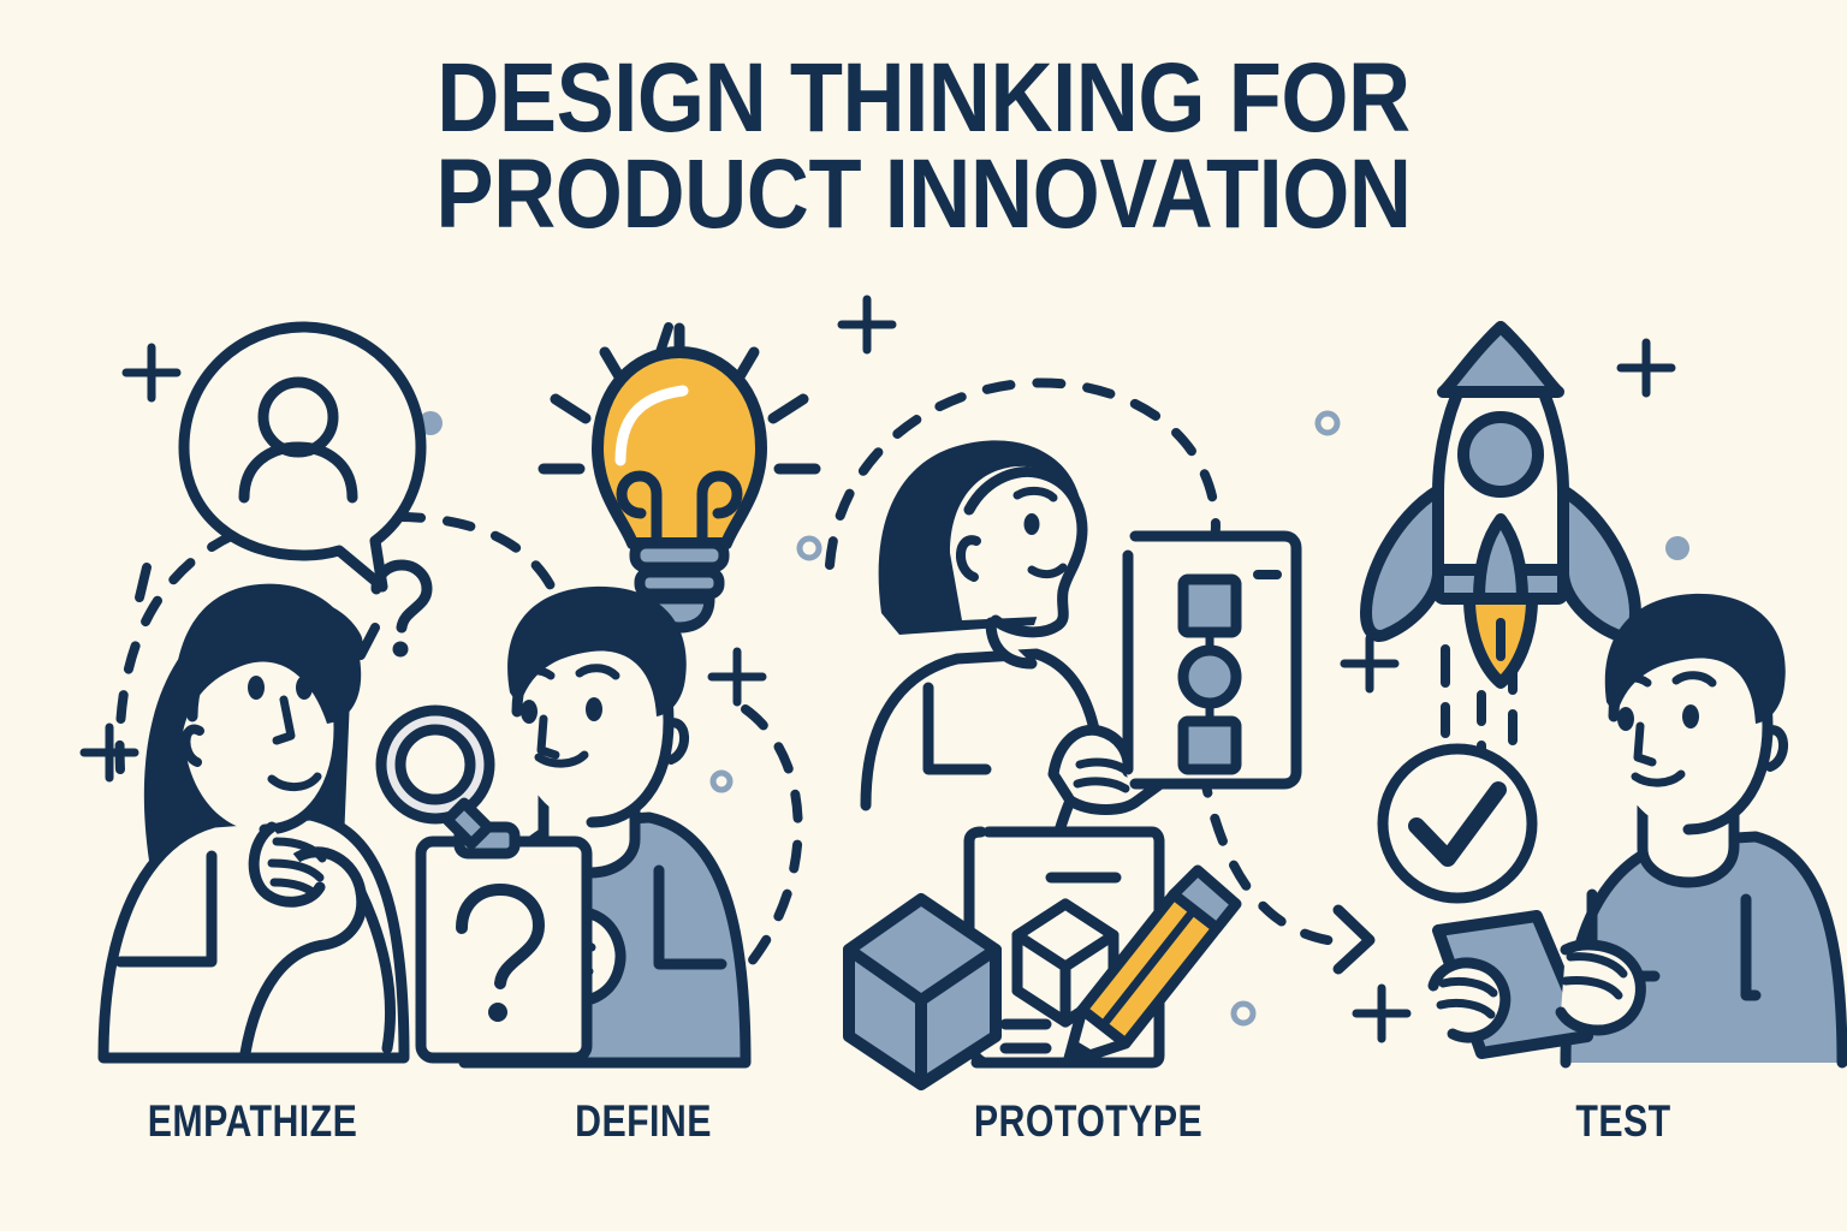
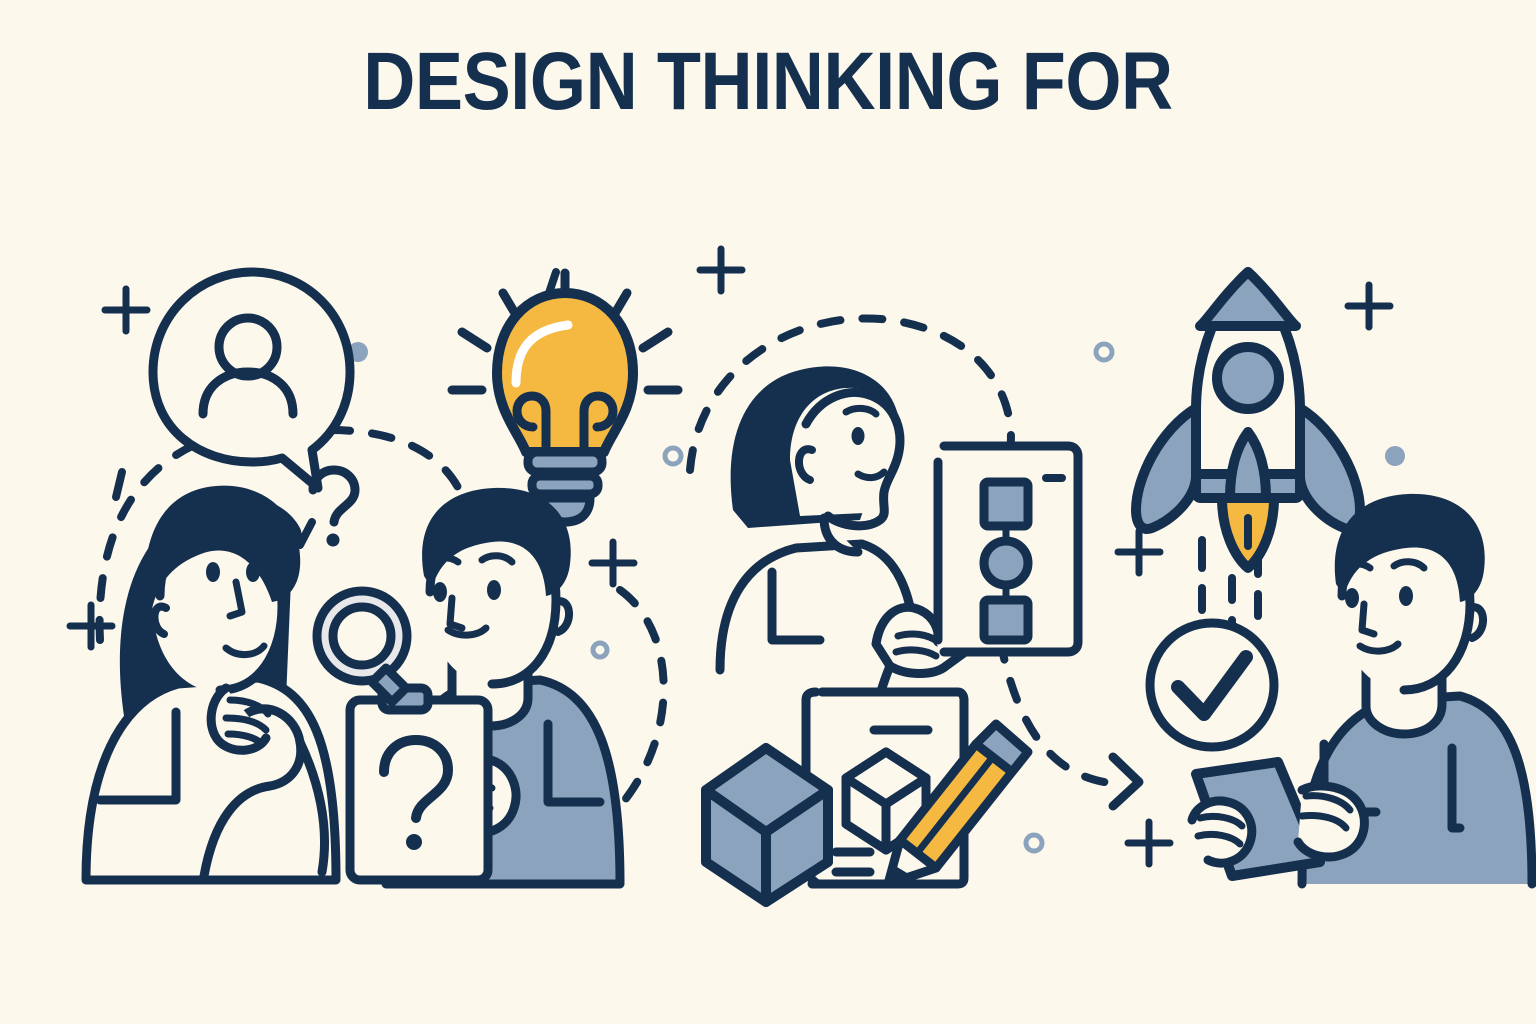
  DESIGN THINKING FOR
- PRODUCT INNOVATION
- EMPATHIZE
- DEFINE
- PROTOTYPE
- TEST
